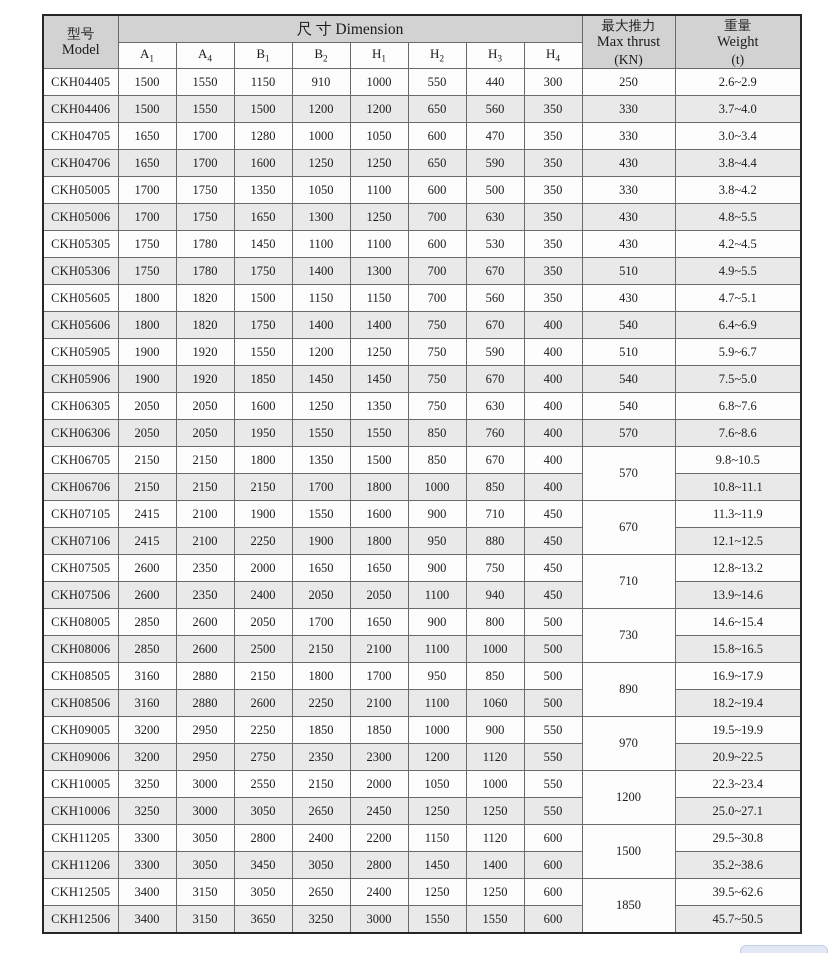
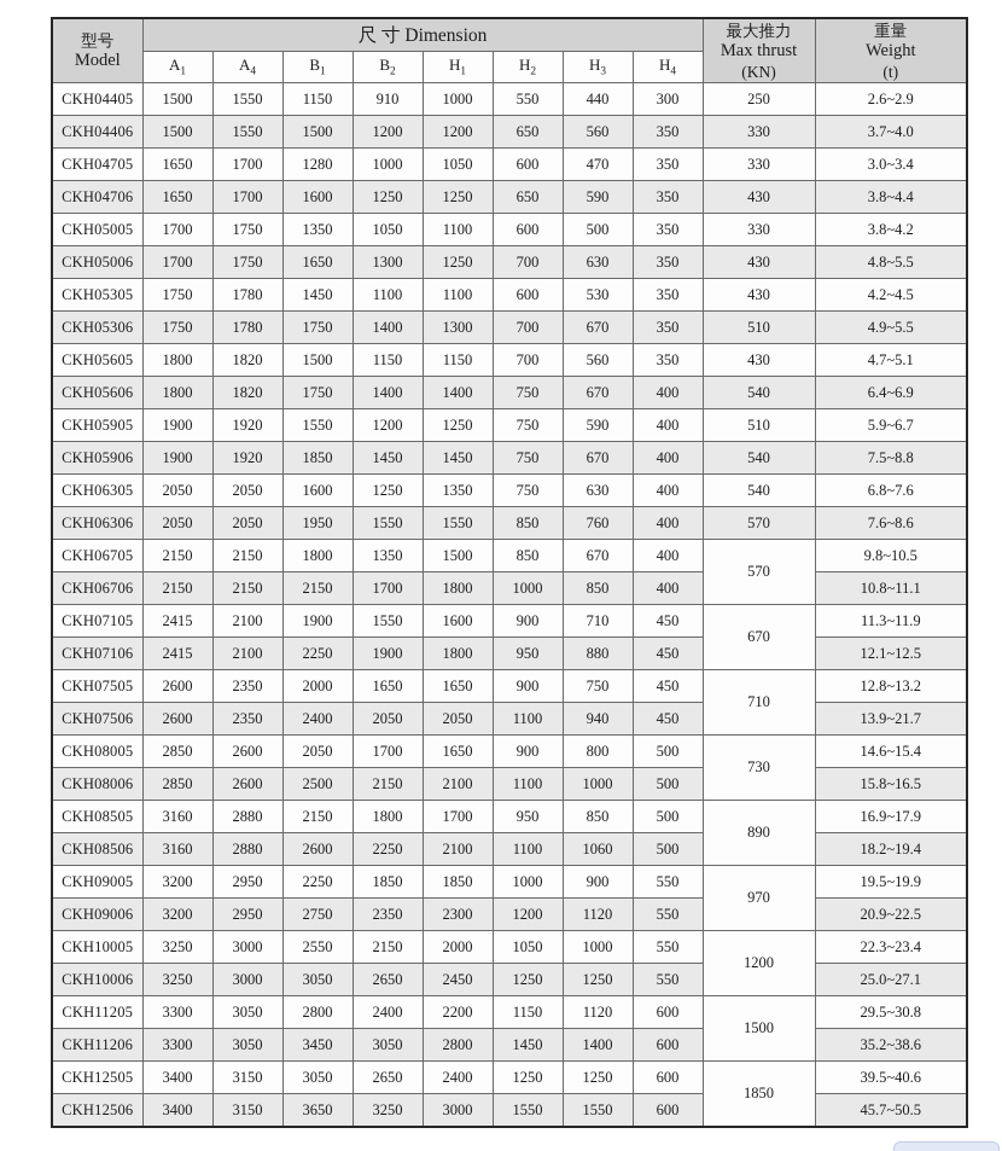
  型号 Model	尺 寸 Dimension	最大推力 Max thrust (KN)	重量 Weight (t)
  A1	A4	B1	B2	H1	H2	H3	H4
  CKH04405	1500	1550	1150	910	1000	550	440	300	250	2.6~2.9
  CKH04406	1500	1550	1500	1200	1200	650	560	350	330	3.7~4.0
  CKH04705	1650	1700	1280	1000	1050	600	470	350	330	3.0~3.4
  CKH04706	1650	1700	1600	1250	1250	650	590	350	430	3.8~4.4
  CKH05005	1700	1750	1350	1050	1100	600	500	350	330	3.8~4.2
  CKH05006	1700	1750	1650	1300	1250	700	630	350	430	4.8~5.5
  CKH05305	1750	1780	1450	1100	1100	600	530	350	430	4.2~4.5
  CKH05306	1750	1780	1750	1400	1300	700	670	350	510	4.9~5.5
  CKH05605	1800	1820	1500	1150	1150	700	560	350	430	4.7~5.1
  CKH05606	1800	1820	1750	1400	1400	750	670	400	540	6.4~6.9
  CKH05905	1900	1920	1550	1200	1250	750	590	400	510	5.9~6.7
- CKH05906	1900	1920	1850	1450	1450	750	670	400	540	7.5~5.0
+ CKH05906	1900	1920	1850	1450	1450	750	670	400	540	7.5~8.8
  CKH06305	2050	2050	1600	1250	1350	750	630	400	540	6.8~7.6
  CKH06306	2050	2050	1950	1550	1550	850	760	400	570	7.6~8.6
  CKH06705	2150	2150	1800	1350	1500	850	670	400	570	9.8~10.5
  CKH06706	2150	2150	2150	1700	1800	1000	850	400	10.8~11.1
  CKH07105	2415	2100	1900	1550	1600	900	710	450	670	11.3~11.9
  CKH07106	2415	2100	2250	1900	1800	950	880	450	12.1~12.5
  CKH07505	2600	2350	2000	1650	1650	900	750	450	710	12.8~13.2
- CKH07506	2600	2350	2400	2050	2050	1100	940	450	13.9~14.6
+ CKH07506	2600	2350	2400	2050	2050	1100	940	450	13.9~21.7
  CKH08005	2850	2600	2050	1700	1650	900	800	500	730	14.6~15.4
  CKH08006	2850	2600	2500	2150	2100	1100	1000	500	15.8~16.5
  CKH08505	3160	2880	2150	1800	1700	950	850	500	890	16.9~17.9
  CKH08506	3160	2880	2600	2250	2100	1100	1060	500	18.2~19.4
  CKH09005	3200	2950	2250	1850	1850	1000	900	550	970	19.5~19.9
  CKH09006	3200	2950	2750	2350	2300	1200	1120	550	20.9~22.5
  CKH10005	3250	3000	2550	2150	2000	1050	1000	550	1200	22.3~23.4
  CKH10006	3250	3000	3050	2650	2450	1250	1250	550	25.0~27.1
  CKH11205	3300	3050	2800	2400	2200	1150	1120	600	1500	29.5~30.8
  CKH11206	3300	3050	3450	3050	2800	1450	1400	600	35.2~38.6
- CKH12505	3400	3150	3050	2650	2400	1250	1250	600	1850	39.5~62.6
+ CKH12505	3400	3150	3050	2650	2400	1250	1250	600	1850	39.5~40.6
  CKH12506	3400	3150	3650	3250	3000	1550	1550	600	45.7~50.5
